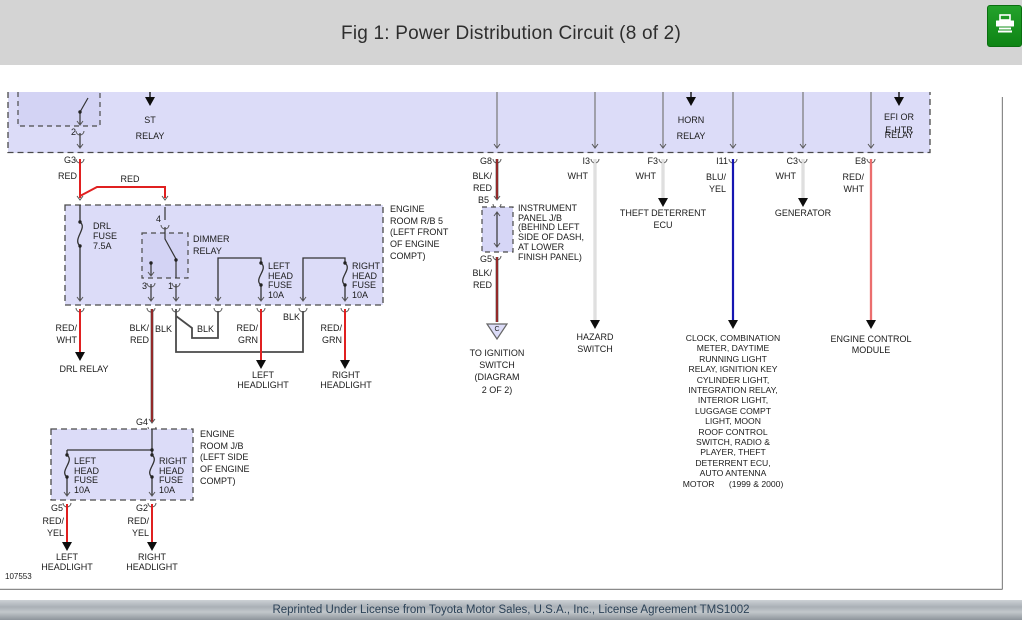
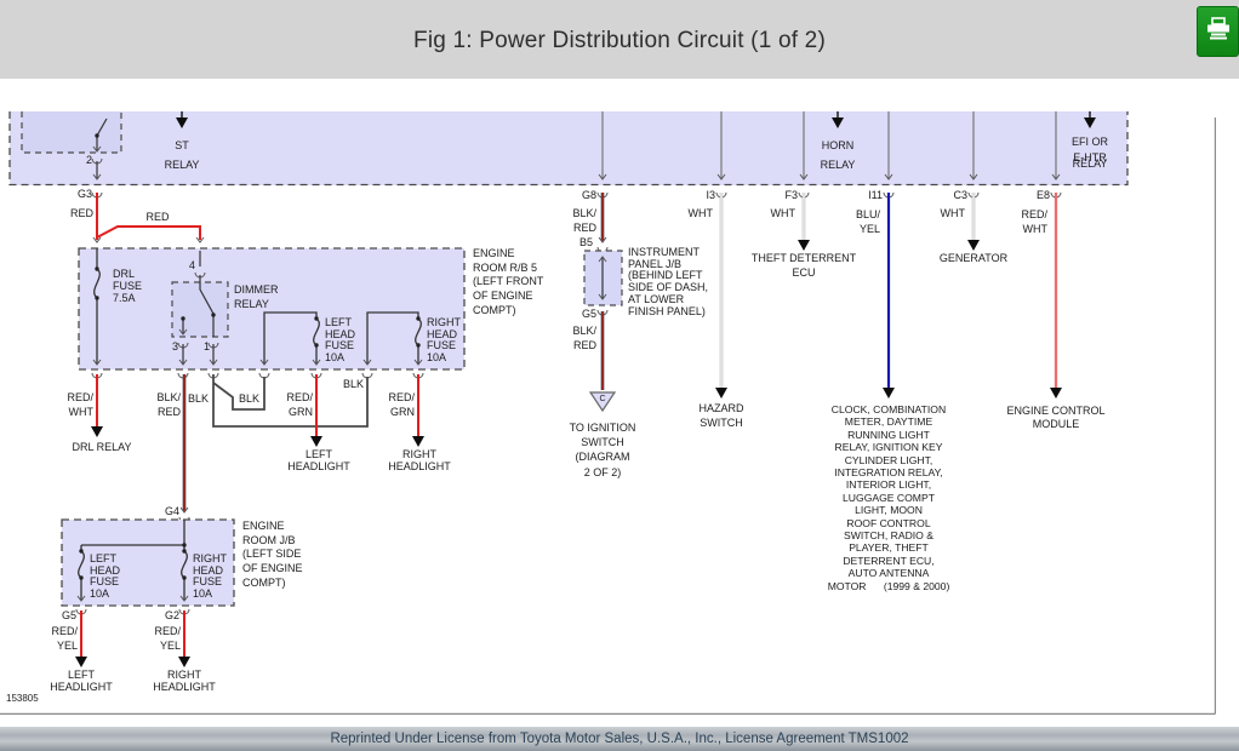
- Fig 1: Power Distribution Circuit (8 of 2)
+ Fig 1: Power Distribution Circuit (1 of 2)
  ST
  RELAY
  HORN
  RELAY
  EFI OR
  E-HTR
  RELAY
  2
  G3
  RED
  RED
  G8
  BLK/
  RED
  B5
  I3
  WHT
  F3
  WHT
  I11
  BLU/
  YEL
  C3
  WHT
  E8
  RED/
  WHT
  ENGINE
  ROOM R/B 5
  (LEFT FRONT
  OF ENGINE
  COMPT)
  DRL
  FUSE
  7.5A
  4
  DIMMER
  RELAY
  3
  1
  LEFT
  HEAD
  FUSE
  10A
  RIGHT
  HEAD
  FUSE
  10A
  RED/
  WHT
  DRL RELAY
  BLK/
  RED
  BLK
  BLK
  BLK
  RED/
  GRN
  LEFT
  HEADLIGHT
  RED/
  GRN
  RIGHT
  HEADLIGHT
  INSTRUMENT
  PANEL J/B
  (BEHIND LEFT
  SIDE OF DASH,
  AT LOWER
  FINISH PANEL)
  G5
  BLK/
  RED
  TO IGNITION
  SWITCH
  (DIAGRAM
  2 OF 2)
  HAZARD
  SWITCH
  THEFT DETERRENT
  ECU
  GENERATOR
  CLOCK, COMBINATION
  METER, DAYTIME
  RUNNING LIGHT
  RELAY, IGNITION KEY
  CYLINDER LIGHT,
  INTEGRATION RELAY,
  INTERIOR LIGHT,
  LUGGAGE COMPT
  LIGHT, MOON
  ROOF CONTROL
  SWITCH, RADIO &
  PLAYER, THEFT
  DETERRENT ECU,
  AUTO ANTENNA
  MOTOR (1999 & 2000)
  ENGINE CONTROL
  MODULE
  G4
  ENGINE
  ROOM J/B
  (LEFT SIDE
  OF ENGINE
  COMPT)
  LEFT
  HEAD
  FUSE
  10A
  RIGHT
  HEAD
  FUSE
  10A
  G5
  G2
  RED/
  YEL
  RED/
  YEL
  LEFT
  HEADLIGHT
  RIGHT
  HEADLIGHT
- 107553
+ 153805
  Reprinted Under License from Toyota Motor Sales, U.S.A., Inc., License Agreement TMS1002
